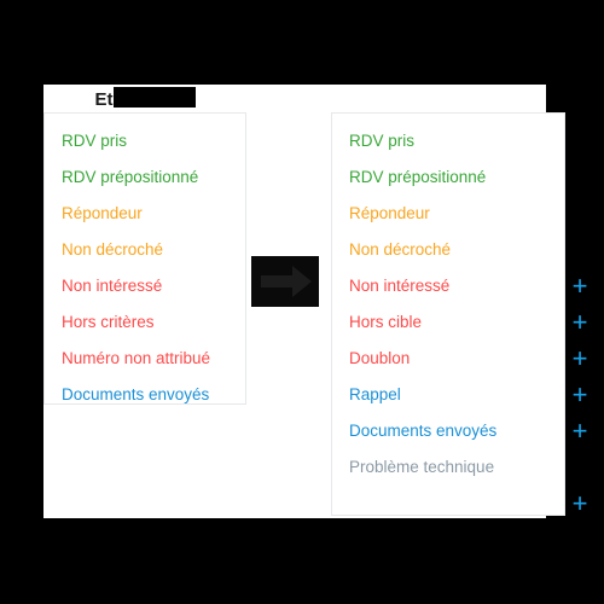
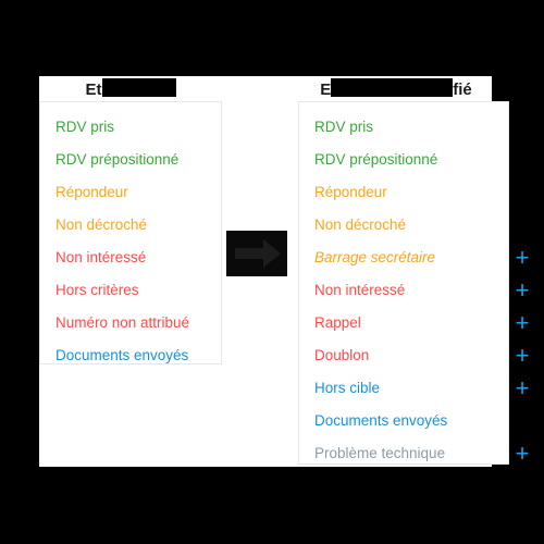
  Et
+ E fié
  RDV pris
  RDV prépositionné
  Répondeur
  Non décroché
  Non intéressé
  Hors critères
  Numéro non attribué
  Documents envoyés
  RDV pris
  RDV prépositionné
  Répondeur
  Non décroché
+ Barrage secrétaire
  Non intéressé
- Hors cible
+ Rappel
  Doublon
- Rappel
+ Hors cible
  Documents envoyés
  Problème technique
  +
  +
  +
  +
  +
  +
